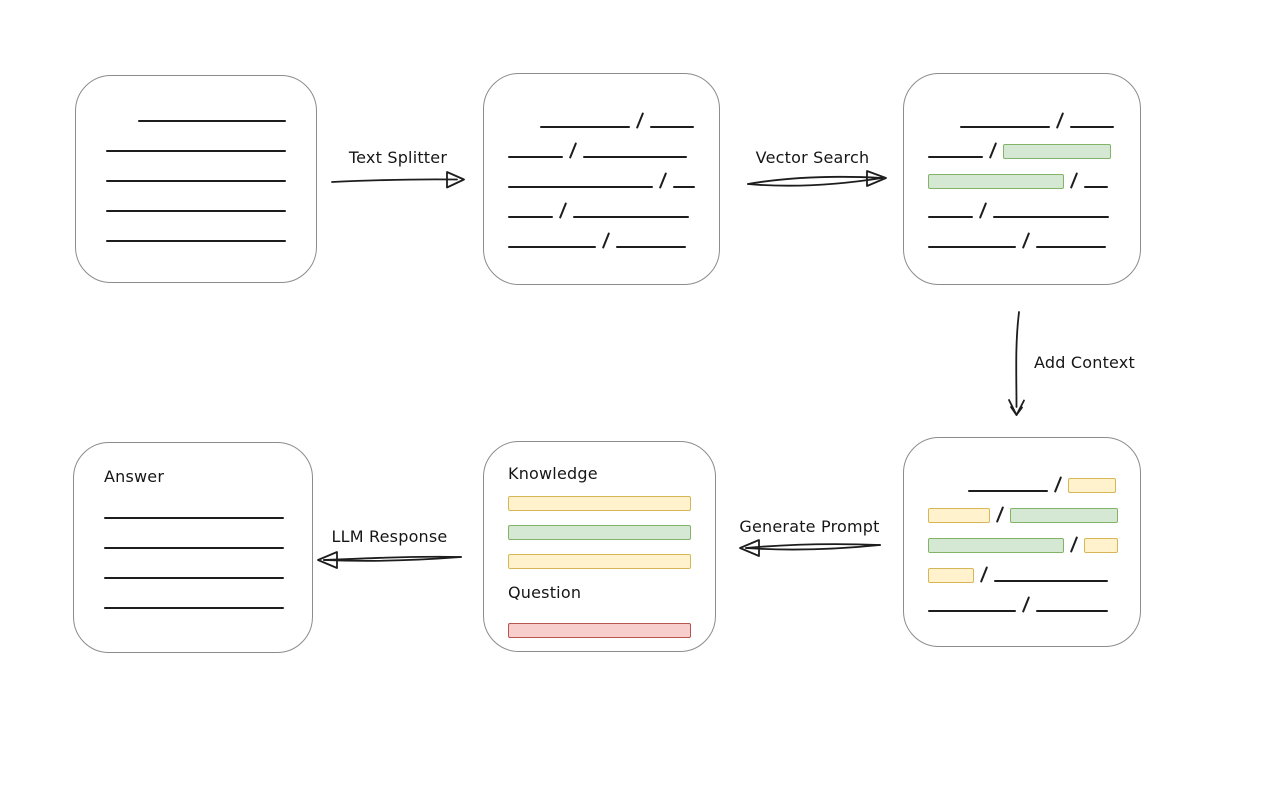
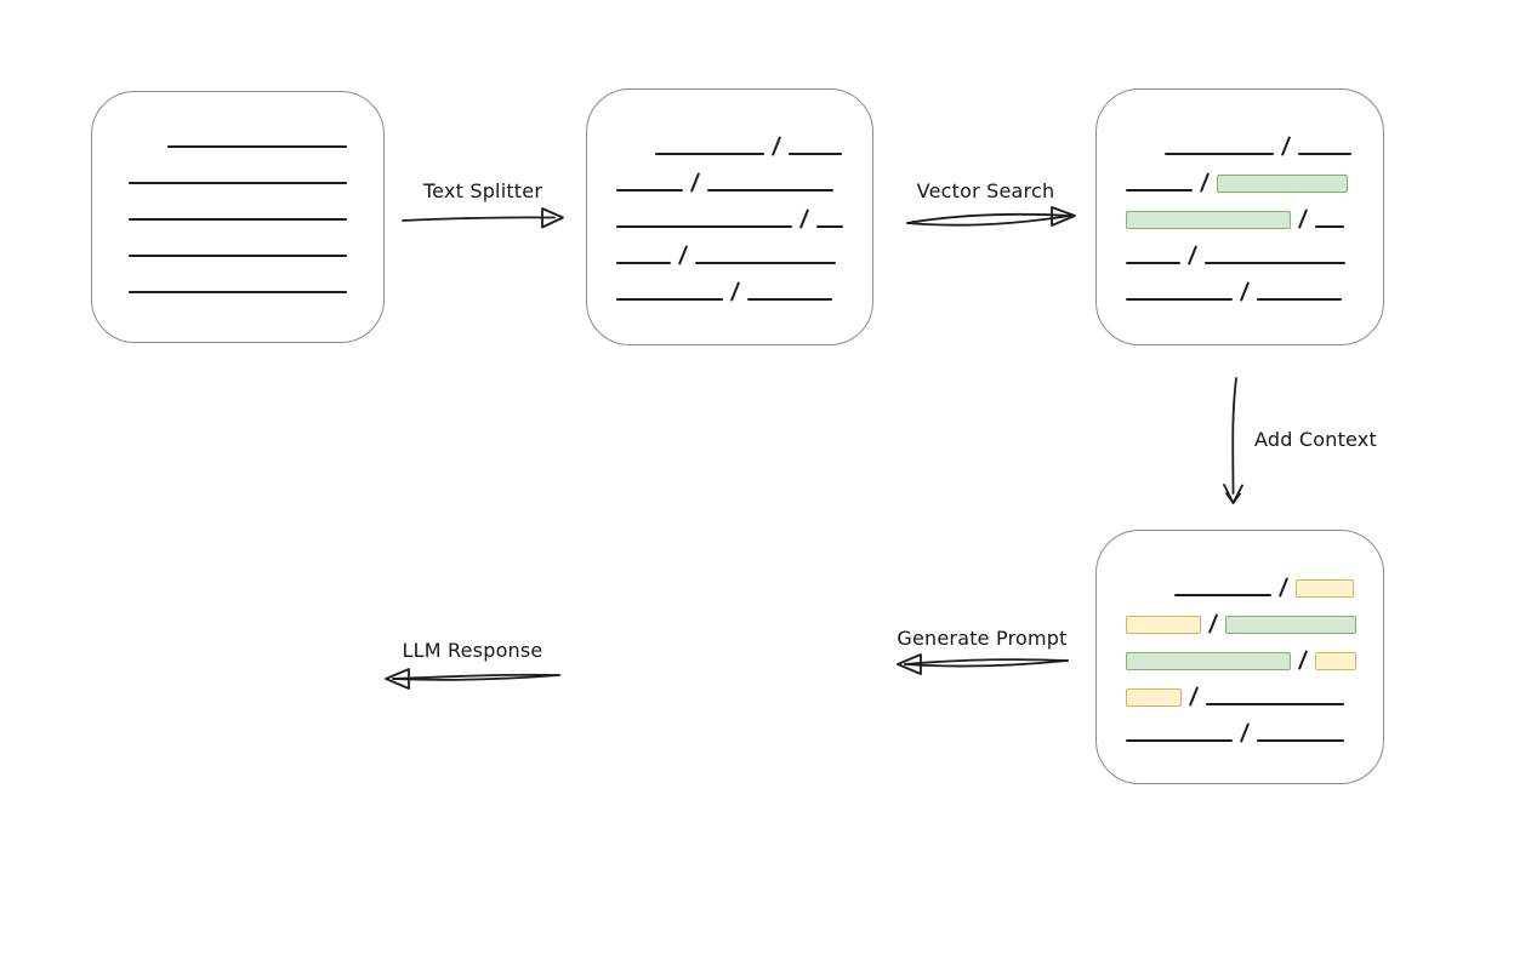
- Knowledge
- Question
- Answer
  Text Splitter
  Vector Search
  Add Context
  Generate Prompt
  LLM Response
